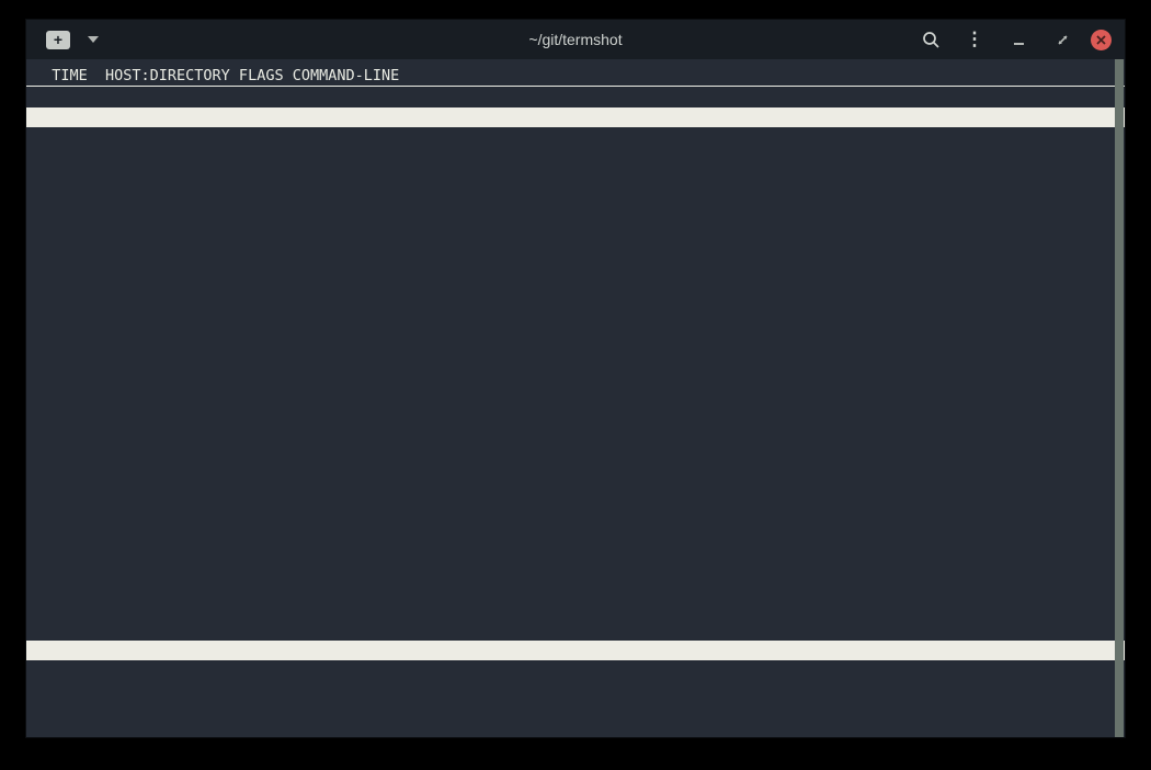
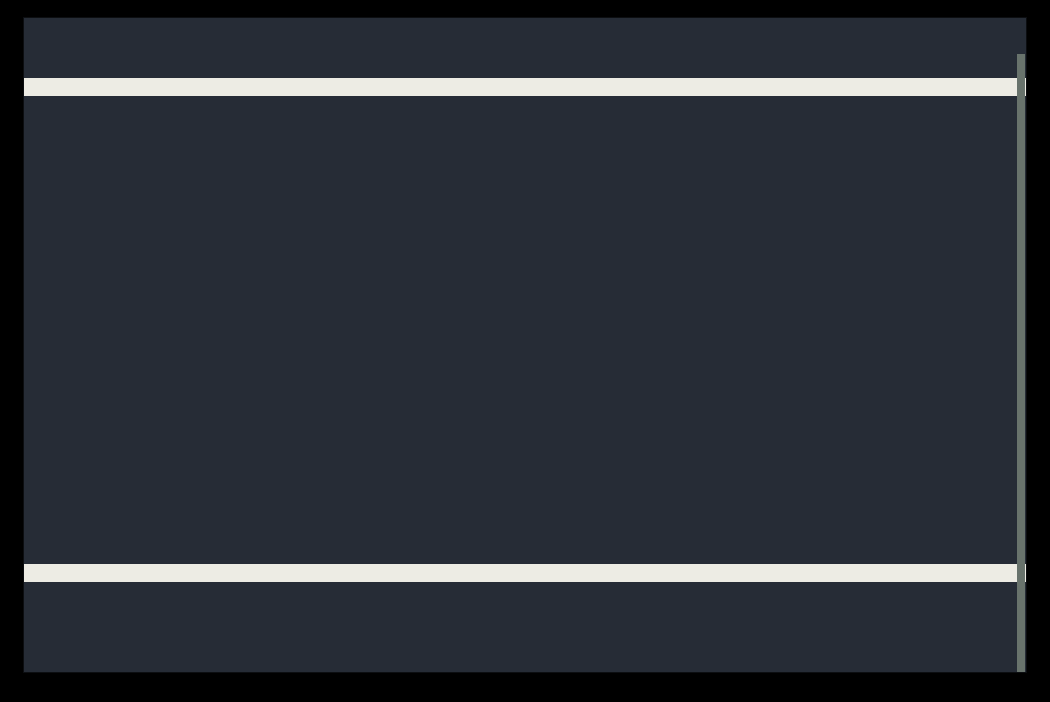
- +
- ~/git/termshot
- ⋮
- TIME HOST:DIRECTORY FLAGS COMMAND-LINE
